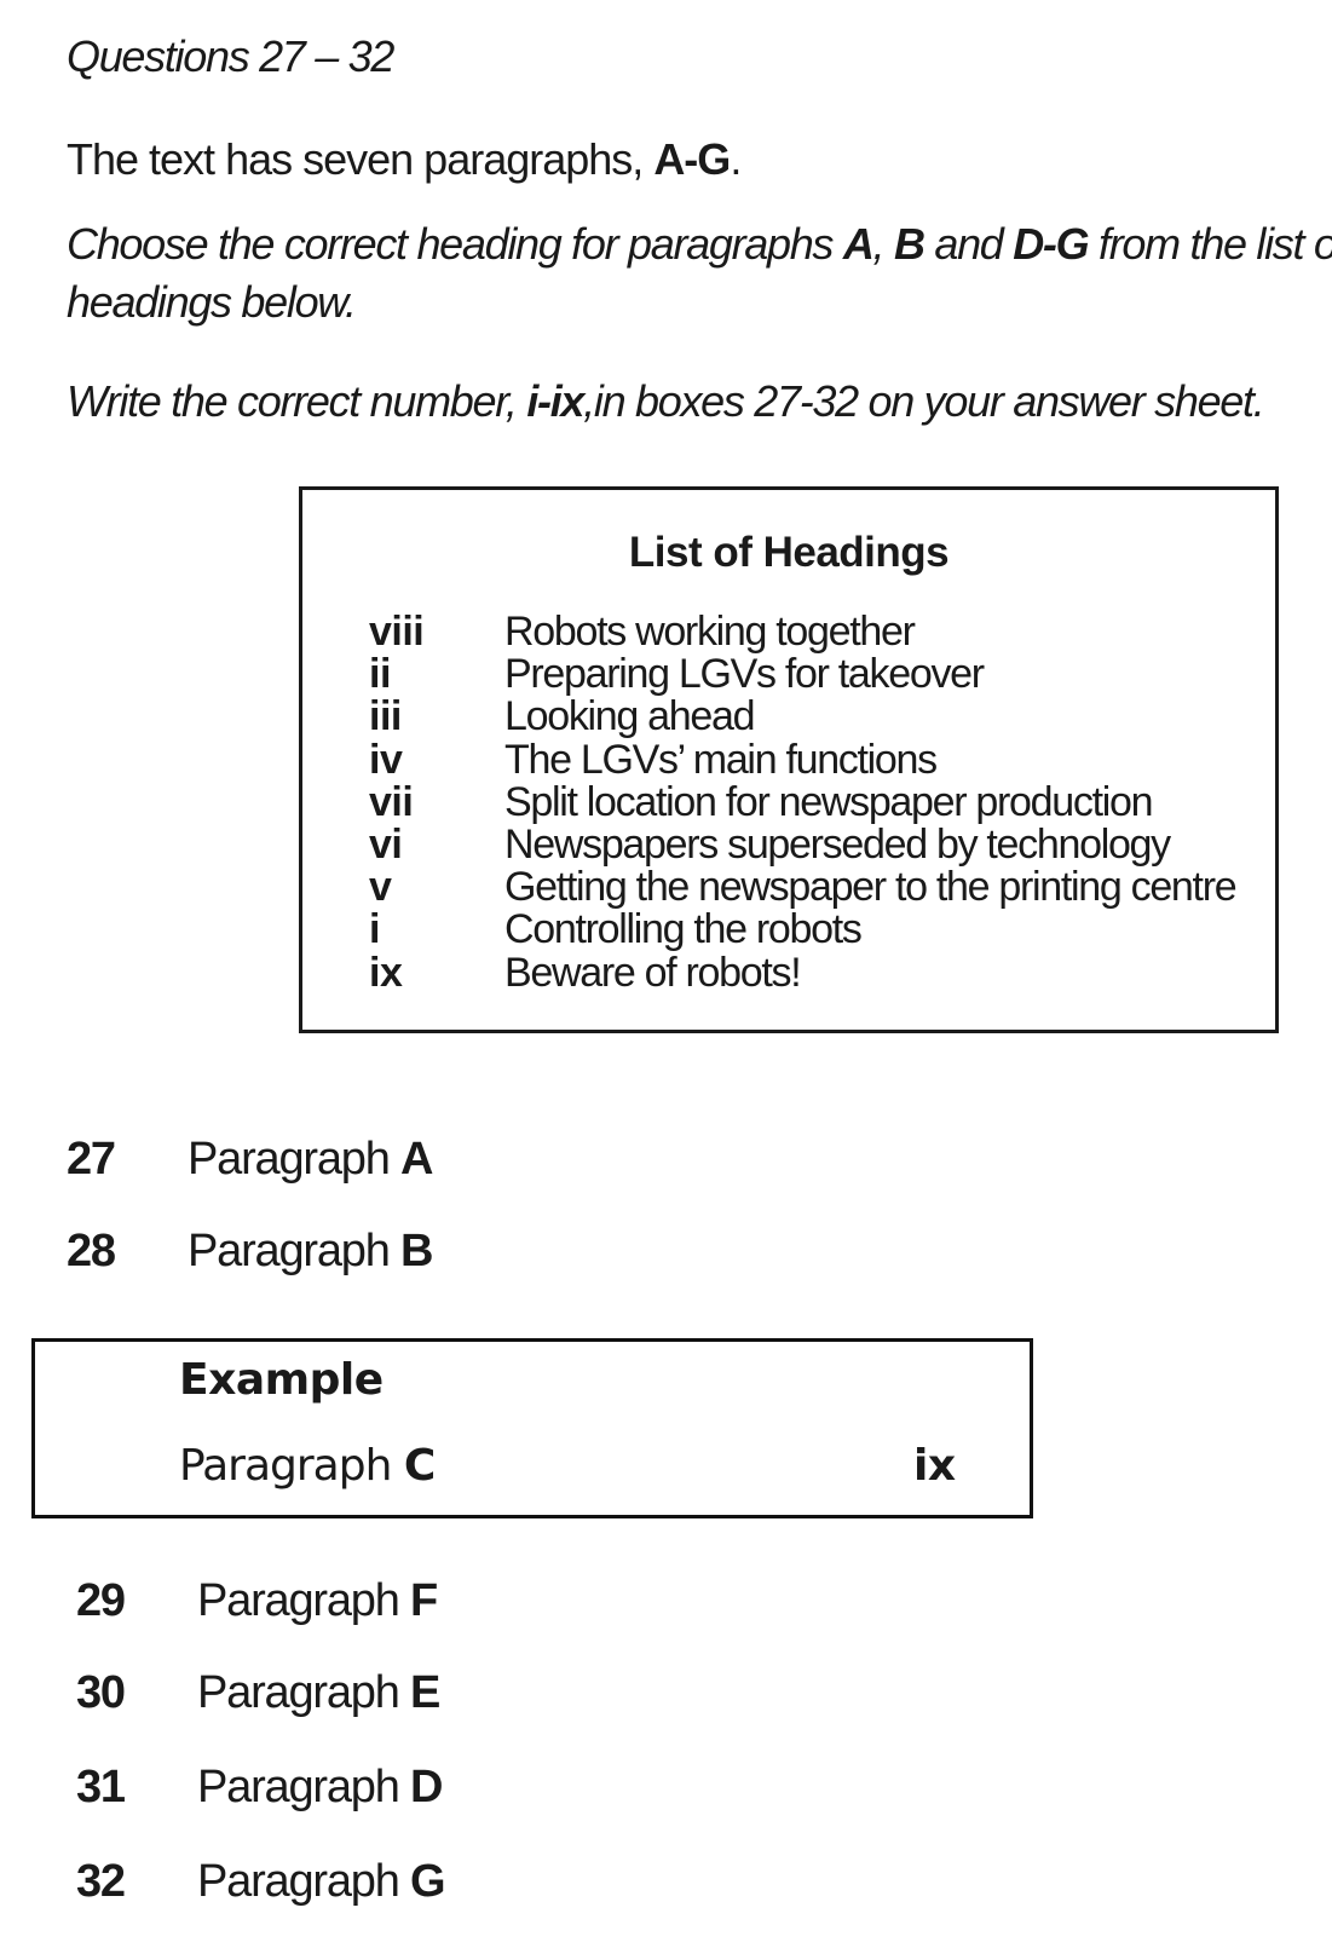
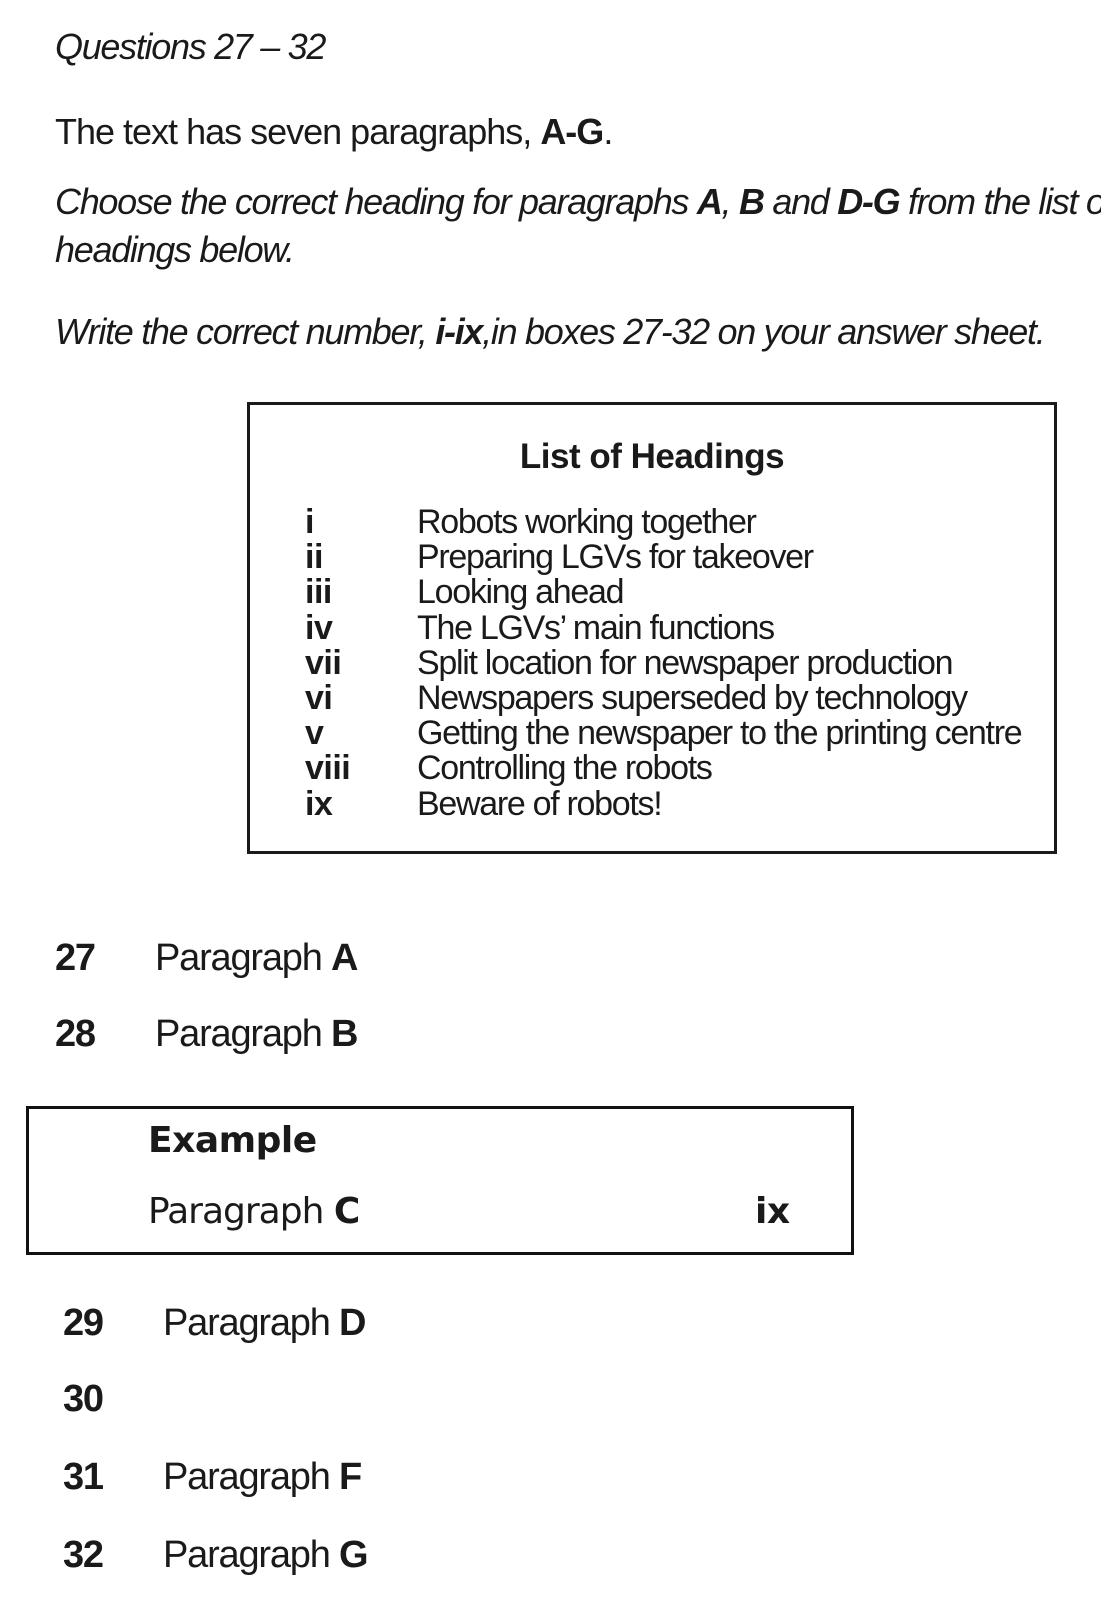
  Questions 27 – 32
  The text has seven paragraphs, A-G.
  Choose the correct heading for paragraphs A, B and D-G from the list o
  headings below.
  Write the correct number, i-ix,in boxes 27-32 on your answer sheet.
  List of Headings
- viii
+ i
  Robots working together
  ii
  Preparing LGVs for takeover
  iii
  Looking ahead
  iv
  The LGVs’ main functions
  vii
  Split location for newspaper production
  vi
  Newspapers superseded by technology
  v
  Getting the newspaper to the printing centre
- i
+ viii
  Controlling the robots
  ix
  Beware of robots!
  27
  Paragraph A
  28
  Paragraph B
  Example
  Paragraph C
  ix
  29
- Paragraph F
+ Paragraph D
  30
- Paragraph E
  31
- Paragraph D
+ Paragraph F
  32
  Paragraph G
